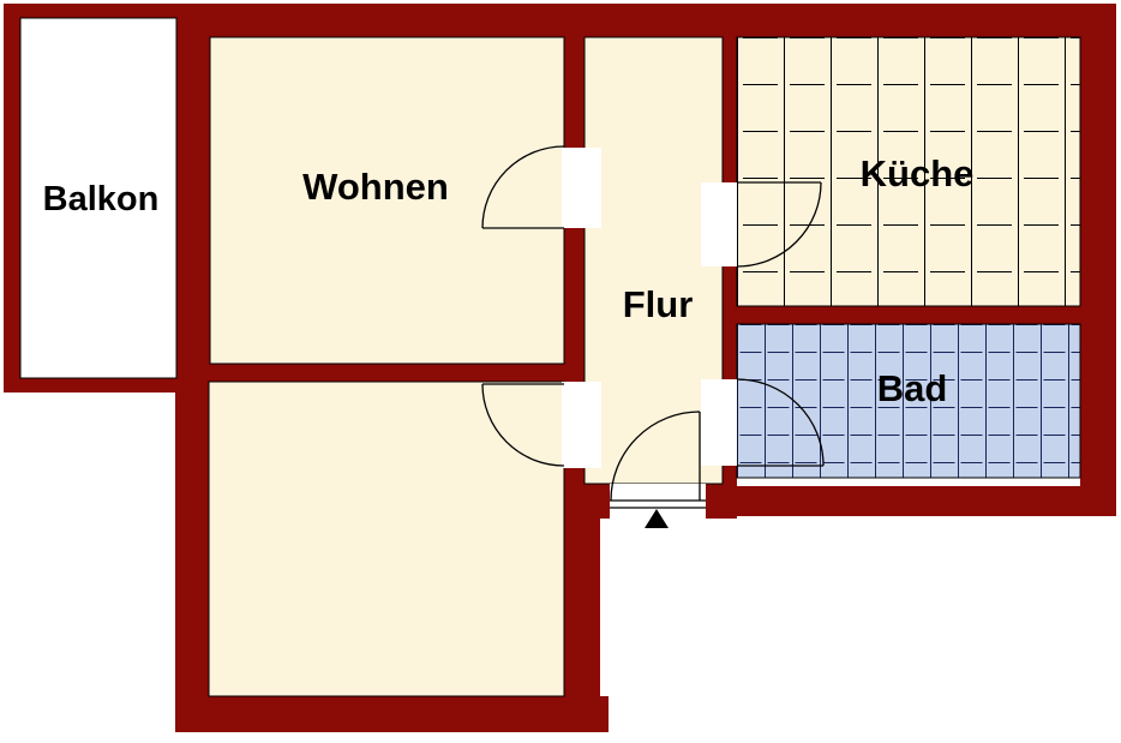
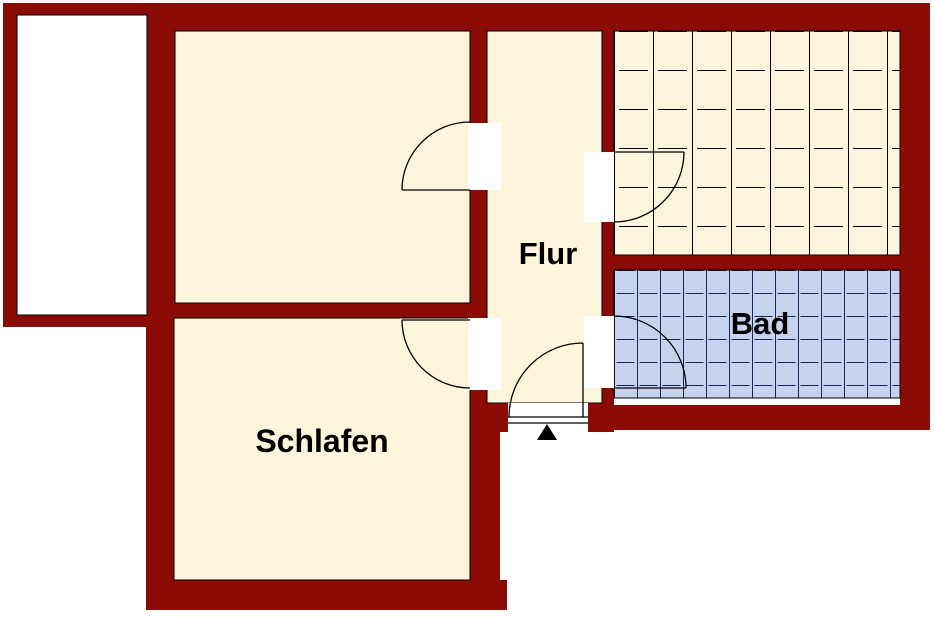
- Balkon
- Wohnen
  Flur
- Küche
  Bad
+ Schlafen
